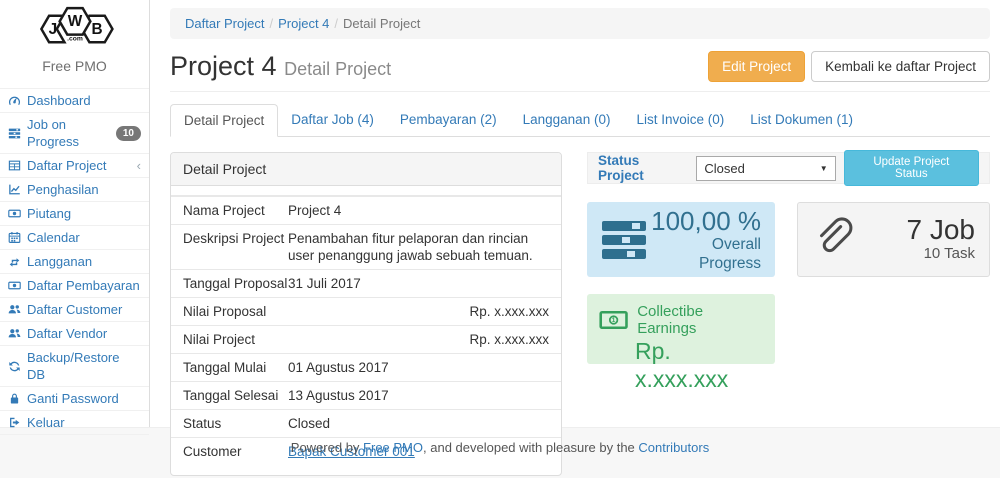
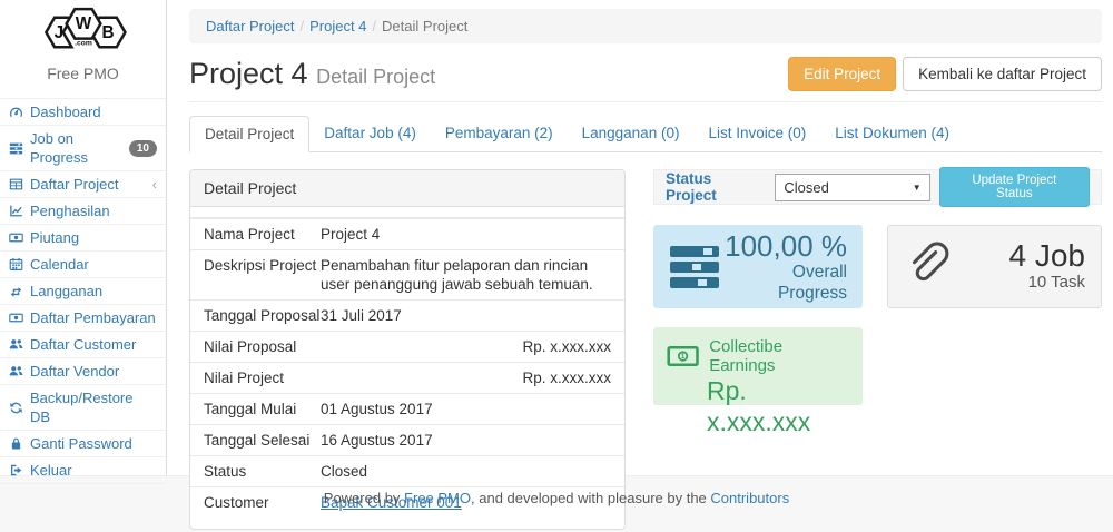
  J
  B
  W
  Free PMO
  Dashboard
  Job on Progress
  10
  Daftar Project
  ‹
  Penghasilan
  Piutang
  Calendar
  Langganan
  Daftar Pembayaran
  Daftar Customer
  Daftar Vendor
  Backup/Restore DB
  Ganti Password
  Keluar
  Daftar Project / Project 4 / Detail Project
  Project 4 Detail Project
  Edit Project
  Kembali ke daftar Project
  Detail Project
  Daftar Job (4)
  Pembayaran (2)
  Langganan (0)
  List Invoice (0)
- List Dokumen (1)
+ List Dokumen (4)
  Detail Project
  Nama Project
  Project 4
  Deskripsi Project
  Penambahan fitur pelaporan dan rincian user penanggung jawab sebuah temuan.
  Tanggal Proposal
  31 Juli 2017
  Nilai Proposal
  Rp. x.xxx.xxx
  Nilai Project
  Rp. x.xxx.xxx
  Tanggal Mulai
  01 Agustus 2017
  Tanggal Selesai
- 13 Agustus 2017
+ 16 Agustus 2017
  Status
  Closed
  Customer
  Status Project
  Closed
  ▼
  Update Project Status
  100,00 %
  Overall Progress
- 7 Job
+ 4 Job
  10 Task
  Collectibe Earnings
  Rp. x.xxx.xxx
  Powered by Free PMO, and developed with pleasure by the Contributors
